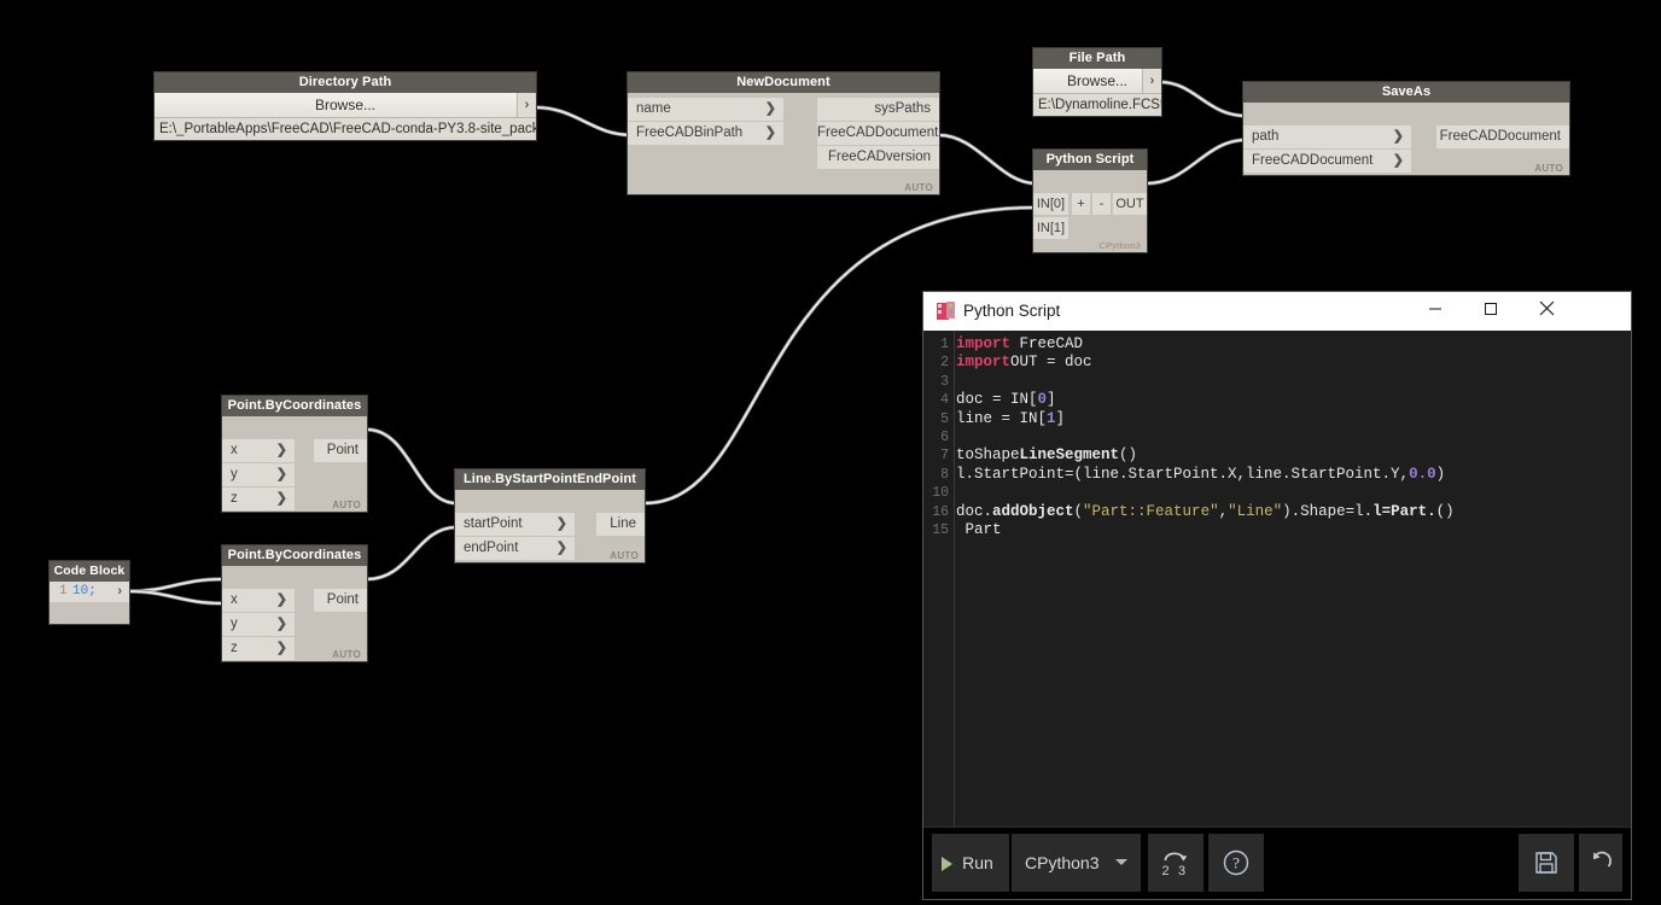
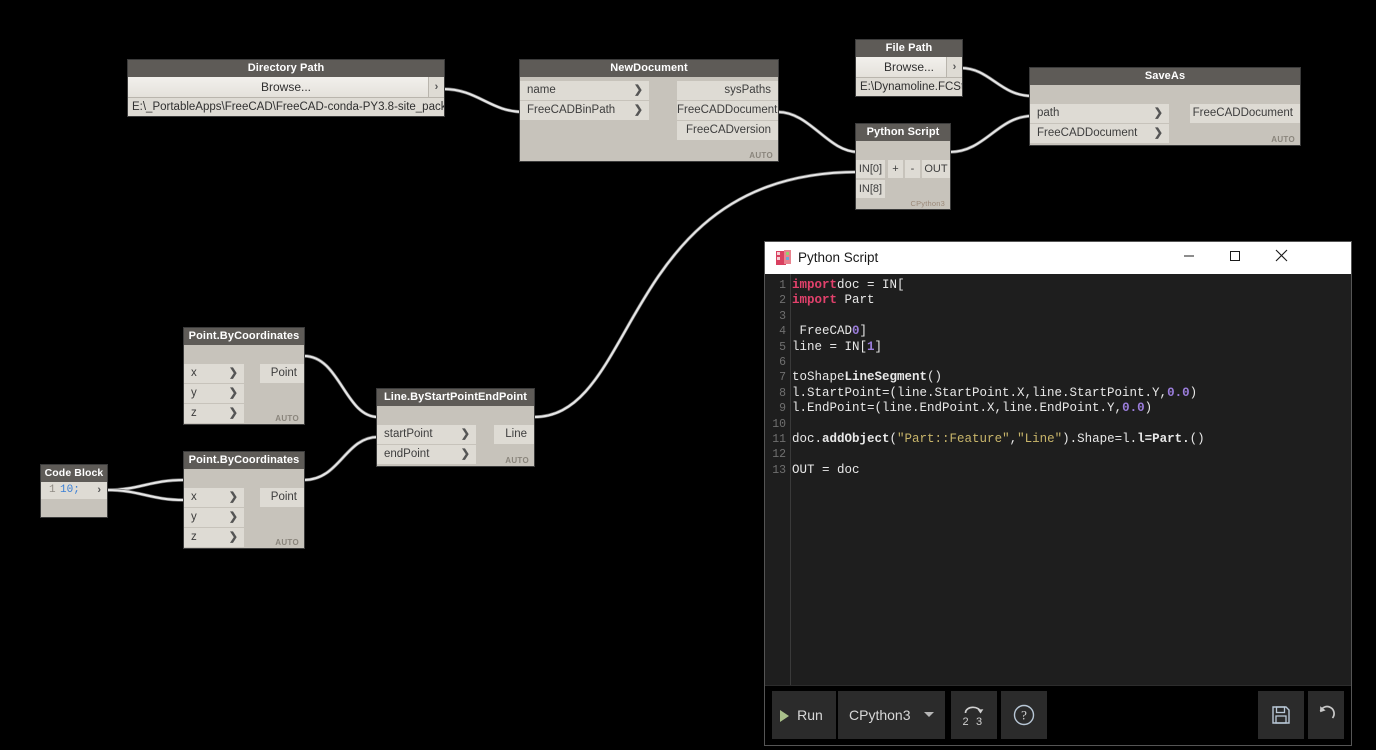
  Directory Path
  Browse...
  ›
  E:\_PortableApps\FreeCAD\FreeCAD-conda-PY3.8-site_pack
  NewDocument
  name
  ❯
  FreeCADBinPath
  ❯
  sysPaths
  FreeCADDocument
  FreeCADversion
  AUTO
  File Path
  Browse...
  ›
  E:\Dynamoline.FCS
  Python Script
  IN[0]
  +
  -
  OUT
- IN[1]
+ IN[8]
  CPython3
  SaveAs
  path
  ❯
  FreeCADDocument
  ❯
  FreeCADDocument
  AUTO
  Point.ByCoordinates
  x
  ❯
  y
  ❯
  z
  ❯
  Point
  AUTO
  Point.ByCoordinates
  x
  ❯
  y
  ❯
  z
  ❯
  Point
  AUTO
  Line.ByStartPointEndPoint
  startPoint
  ❯
  endPoint
  ❯
  Line
  AUTO
  Code Block
  1
  10;
  ›
  Python Script
  1
- import FreeCAD
+ importdoc = IN[
  2
- importOUT = doc
+ import Part
  3
  4
- doc = IN[0]
+ FreeCAD0]
  5
  line = IN[1]
  6
  7
  toShapeLineSegment()
  8
  l.StartPoint=(line.StartPoint.X,line.StartPoint.Y,0.0)
+ 9
+ l.EndPoint=(line.EndPoint.X,line.EndPoint.Y,0.0)
  10
- 16
+ 11
  doc.addObject("Part::Feature","Line").Shape=l.l=Part.()
+ 12
- 15
+ 13
- Part
+ OUT = doc
  Run
  CPython3
  2
  3
  ?
